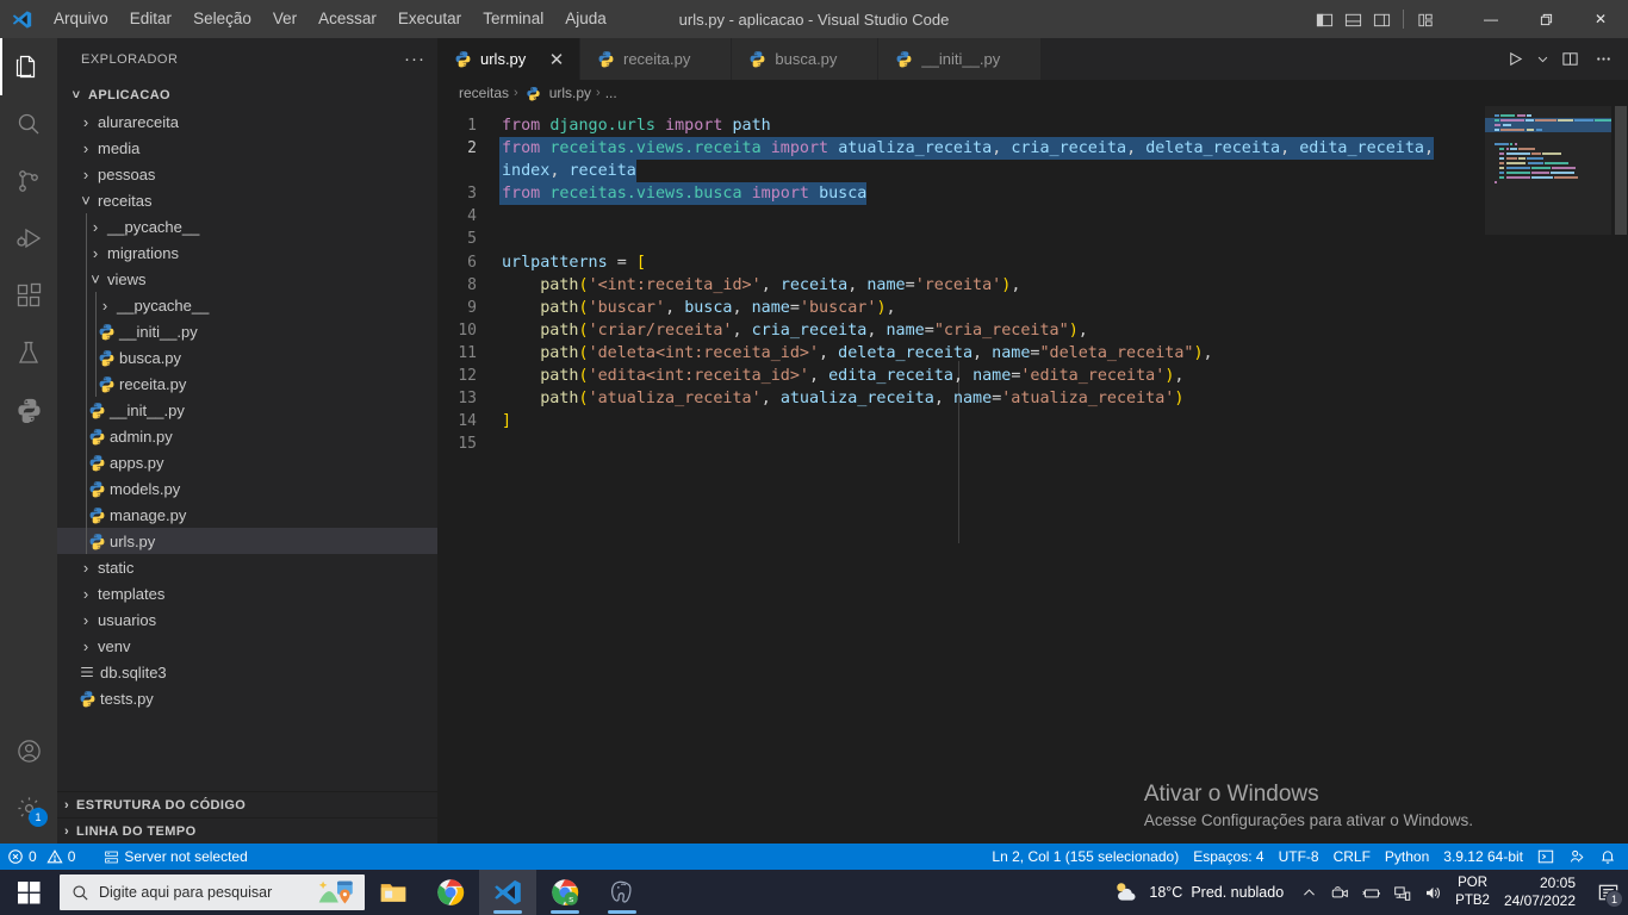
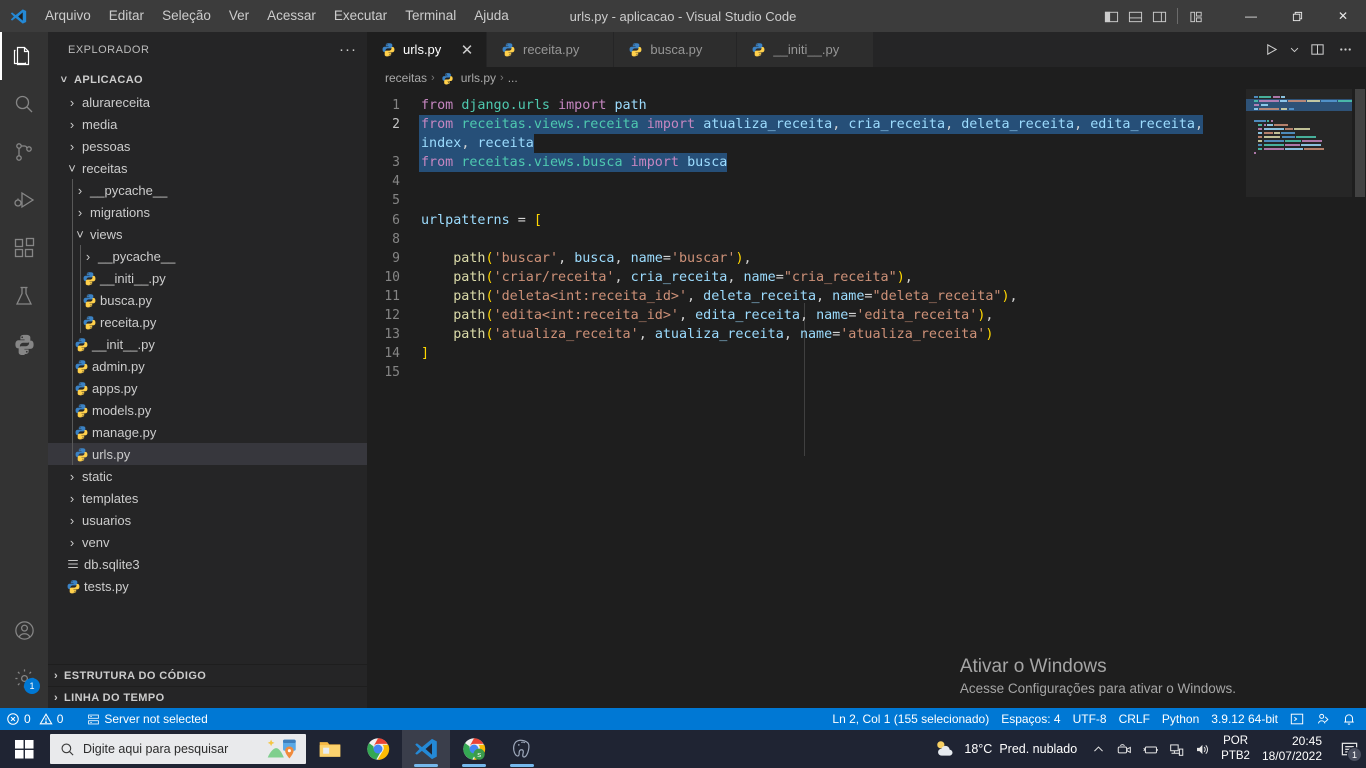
  Arquivo
  Editar
  Seleção
  Ver
  Acessar
  Executar
  Terminal
  Ajuda
  urls.py - aplicacao - Visual Studio Code
  —
  ✕
  1
  EXPLORADOR
  ···
  ˅
  APLICACAO
  ›
  alurareceita
  ›
  media
  ›
  pessoas
  ˅
  receitas
  ›
  __pycache__
  ›
  migrations
  ˅
  views
  ›
  __pycache__
  __initi__.py
  busca.py
  receita.py
  __init__.py
  admin.py
  apps.py
  models.py
  manage.py
  urls.py
  ›
  static
  ›
  templates
  ›
  usuarios
  ›
  venv
  db.sqlite3
  tests.py
  ›
  ESTRUTURA DO CÓDIGO
  ›
  LINHA DO TEMPO
  urls.py
  ✕
  receita.py
  busca.py
  __initi__.py
  receitas
  ›
  urls.py
  ›
  ...
  1
  from django.urls import path
  2
  from receitas.views.receita import atualiza_receita, cria_receita, deleta_receita, edita_receita,
  index, receita
  3
  from receitas.views.busca import busca
  4
  5
  6
  urlpatterns = [
  8
- path('<int:receita_id>', receita, name='receita'),
  9
  path('buscar', busca, name='buscar'),
  10
  path('criar/receita', cria_receita, name="cria_receita"),
  11
  path('deleta<int:receita_id>', deleta_receita, name="deleta_receita"),
  12
  path('edita<int:receita_id>', edita_receita, name='edita_receita'),
  13
  path('atualiza_receita', atualiza_receita, name='atualiza_receita')
  14
  ]
  15
  Ativar o Windows
  Acesse Configurações para ativar o Windows.
  0
  0
  Server not selected
  Ln 2, Col 1 (155 selecionado)
  Espaços: 4
  UTF-8
  CRLF
  Python
  3.9.12 64-bit
  Digite aqui para pesquisar
  s
  18°C
  Pred. nublado
  POR
  PTB2
- 20:05
+ 20:45
- 24/07/2022
+ 18/07/2022
  1
